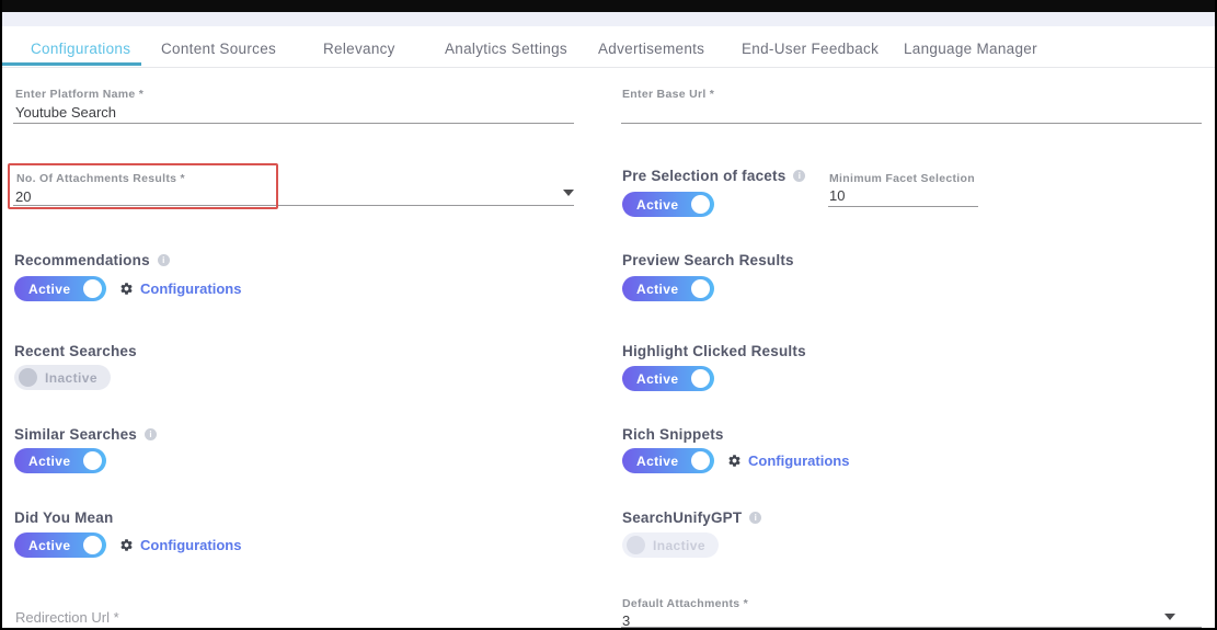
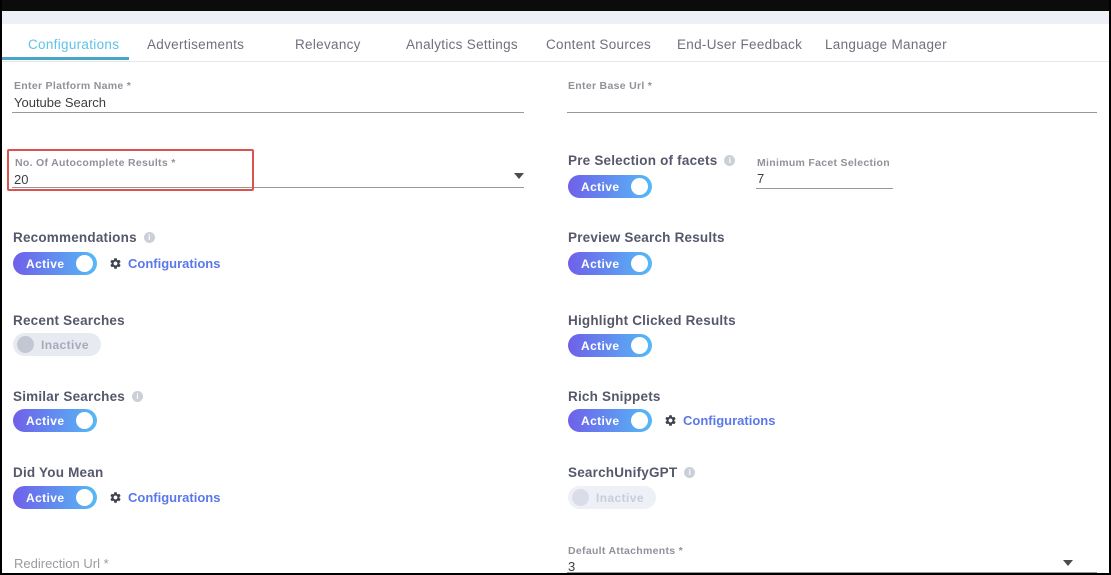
  Configurations
- Content Sources
+ Advertisements
  Relevancy
  Analytics Settings
- Advertisements
+ Content Sources
  End-User Feedback
  Language Manager
  Enter Platform Name *
  Youtube Search
  Enter Base Url *
- No. Of Attachments Results *
+ No. Of Autocomplete Results *
  20
  Pre Selection of facets i
  Active
  Minimum Facet Selection
- 10
+ 7
  Recommendations i
  Active
  Configurations
  Preview Search Results
  Active
  Recent Searches
  Inactive
  Highlight Clicked Results
  Active
  Similar Searches i
  Active
  Rich Snippets
  Active
  Configurations
  Did You Mean
  Active
  Configurations
  SearchUnifyGPT i
  Inactive
  Redirection Url *
  Default Attachments *
  3
